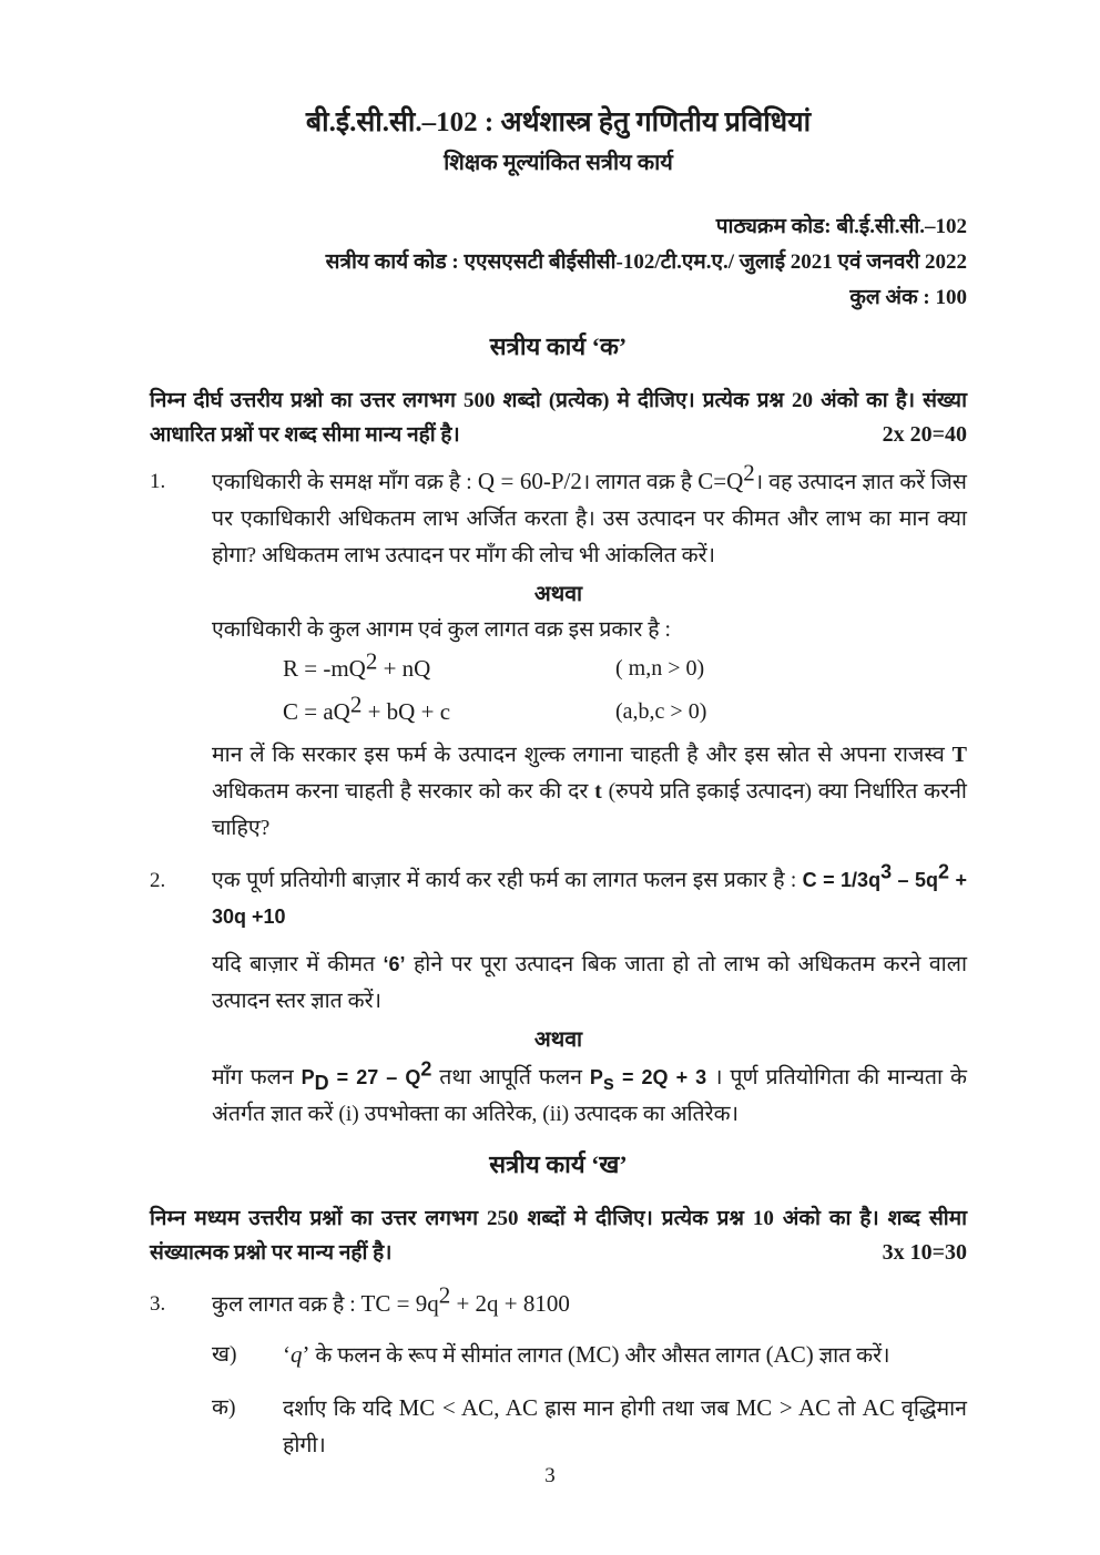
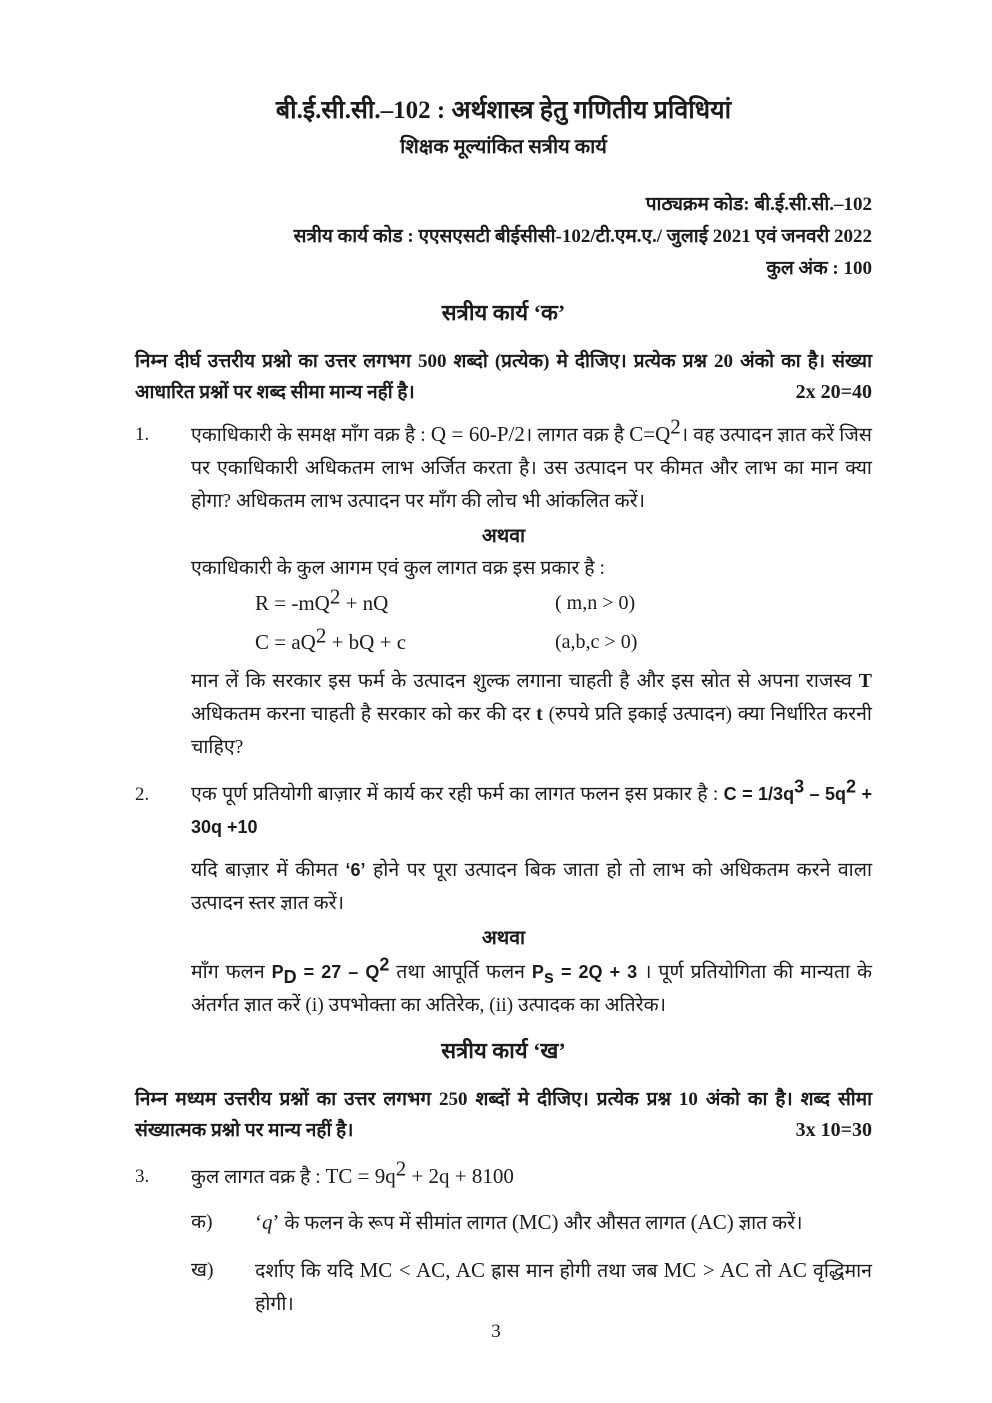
  बी.ई.सी.सी.–102 : अर्थशास्त्र हेतु गणितीय प्रविधियां
  शिक्षक मूल्यांकित सत्रीय कार्य
  पाठ्यक्रम कोड: बी.ई.सी.सी.–102
  सत्रीय कार्य कोड : एएसएसटी बीईसीसी-102/टी.एम.ए./ जुलाई 2021 एवं जनवरी 2022
  कुल अंक : 100
  सत्रीय कार्य ‘क’
  निम्न दीर्घ उत्तरीय प्रश्नो का उत्तर लगभग 500 शब्दो (प्रत्येक) मे दीजिए। प्रत्येक प्रश्न 20 अंको का है। संख्या आधारित प्रश्नों पर शब्द सीमा मान्य नहीं है।
  2x 20=40
  1.
  एकाधिकारी के समक्ष माँग वक्र है : Q = 60-P/2। लागत वक्र है C=Q2। वह उत्पादन ज्ञात करें जिस पर एकाधिकारी अधिकतम लाभ अर्जित करता है। उस उत्पादन पर कीमत और लाभ का मान क्या होगा? अधिकतम लाभ उत्पादन पर माँग की लोच भी आंकलित करें।
  अथवा
  एकाधिकारी के कुल आगम एवं कुल लागत वक्र इस प्रकार है :
  R = -mQ2 + nQ
  ( m,n > 0)
  C = aQ2 + bQ + c
  (a,b,c > 0)
  मान लें कि सरकार इस फर्म के उत्पादन शुल्क लगाना चाहती है और इस स्रोत से अपना राजस्व T अधिकतम करना चाहती है सरकार को कर की दर t (रुपये प्रति इकाई उत्पादन) क्या निर्धारित करनी चाहिए?
  2.
  एक पूर्ण प्रतियोगी बाज़ार में कार्य कर रही फर्म का लागत फलन इस प्रकार है : C = 1/3q3 – 5q2 + 30q +10
  यदि बाज़ार में कीमत ‘6’ होने पर पूरा उत्पादन बिक जाता हो तो लाभ को अधिकतम करने वाला उत्पादन स्तर ज्ञात करें।
  अथवा
  माँग फलन PD = 27 – Q2 तथा आपूर्ति फलन Ps = 2Q + 3 । पूर्ण प्रतियोगिता की मान्यता के अंतर्गत ज्ञात करें (i) उपभोक्ता का अतिरेक, (ii) उत्पादक का अतिरेक।
  सत्रीय कार्य ‘ख’
  निम्न मध्यम उत्तरीय प्रश्नों का उत्तर लगभग 250 शब्दों मे दीजिए। प्रत्येक प्रश्न 10 अंको का है। शब्द सीमा संख्यात्मक प्रश्नो पर मान्य नहीं है।
  3x 10=30
  3.
  कुल लागत वक्र है : TC = 9q2 + 2q + 8100
- ख)
+ क)
  ‘q’ के फलन के रूप में सीमांत लागत (MC) और औसत लागत (AC) ज्ञात करें।
- क)
+ ख)
  दर्शाए कि यदि MC < AC, AC ह्रास मान होगी तथा जब MC > AC तो AC वृद्धिमान होगी।
  3
